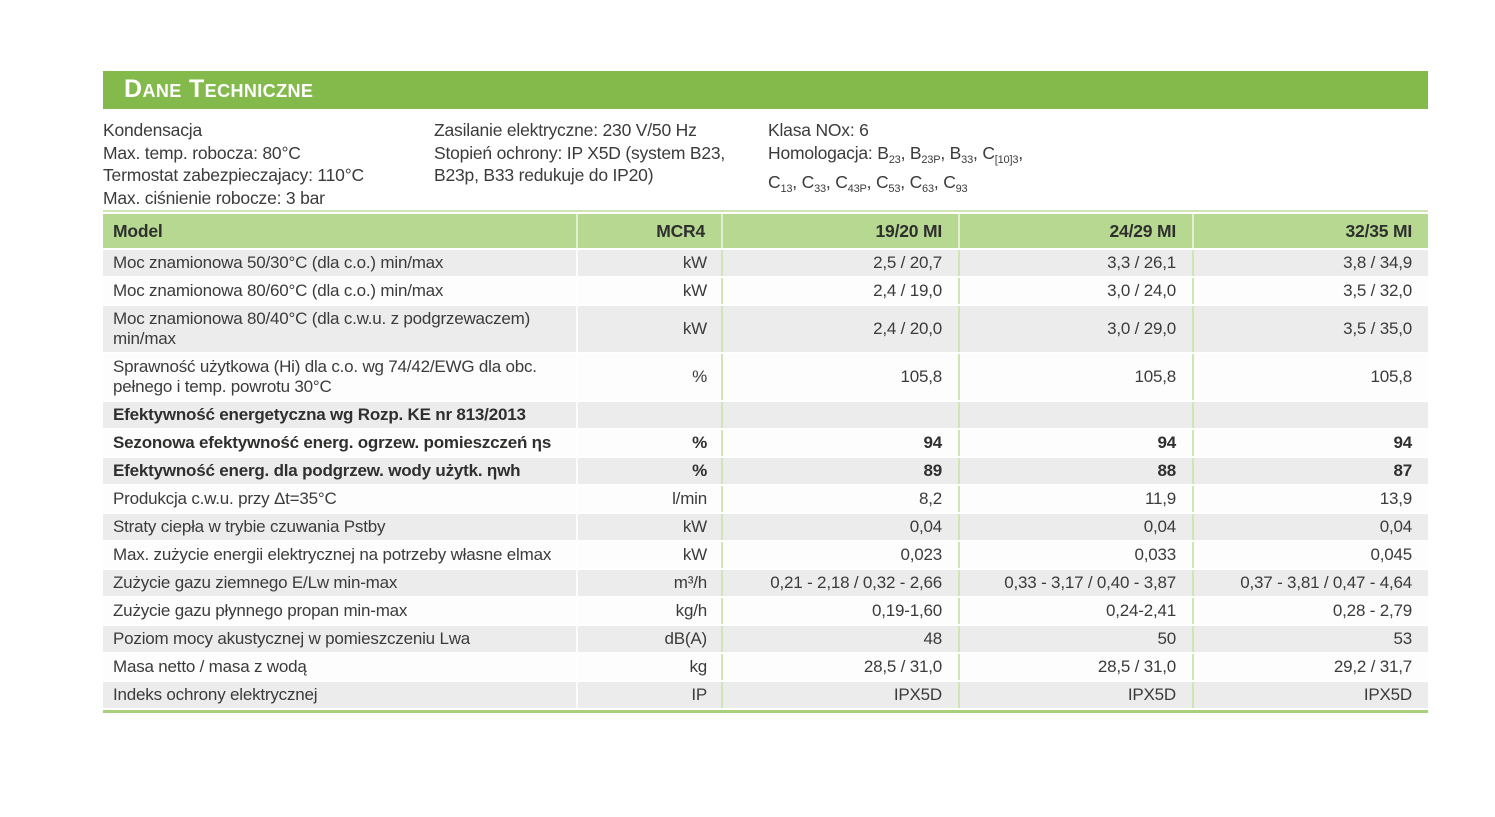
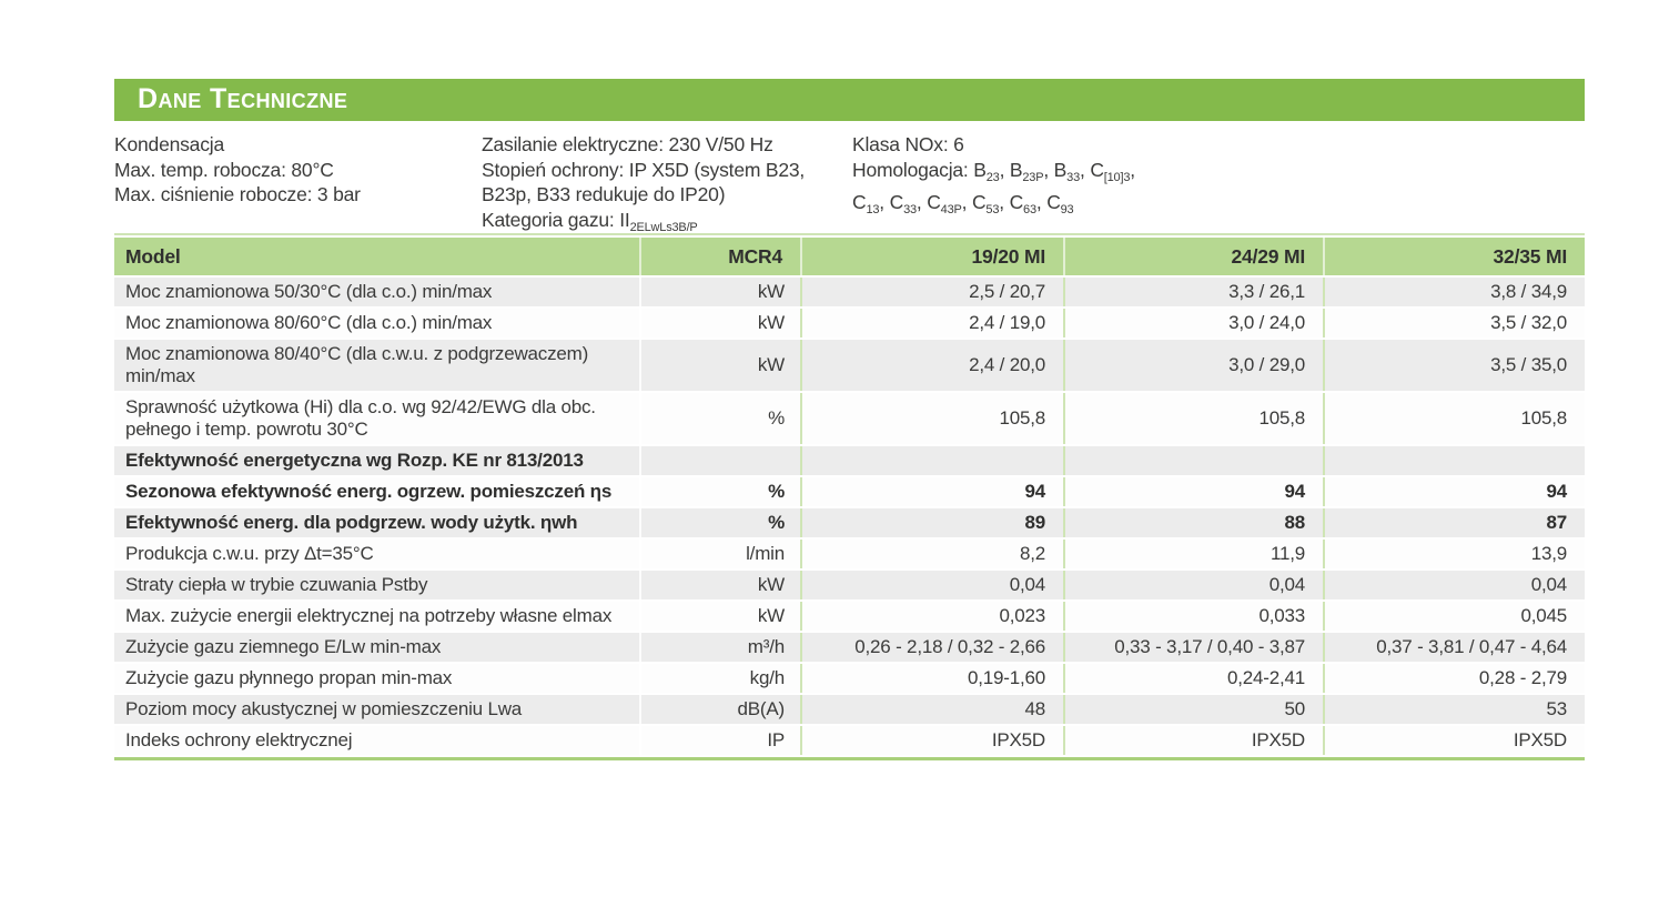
  Dane Techniczne
  Kondensacja
  Max. temp. robocza: 80°C
- Termostat zabezpieczajacy: 110°C
  Max. ciśnienie robocze: 3 bar
  Zasilanie elektryczne: 230 V/50 Hz
  Stopień ochrony: IP X5D (system B23,
  B23p, B33 redukuje do IP20)
+ Kategoria gazu: II2ELwLs3B/P
  Klasa NOx: 6
  Homologacja: B23, B23P, B33, C[10]3,
  C13, C33, C43P, C53, C63, C93
  Model	MCR4	19/20 MI	24/29 MI	32/35 MI
  Moc znamionowa 50/30°C (dla c.o.) min/max	kW	2,5 / 20,7	3,3 / 26,1	3,8 / 34,9
  Moc znamionowa 80/60°C (dla c.o.) min/max	kW	2,4 / 19,0	3,0 / 24,0	3,5 / 32,0
  Moc znamionowa 80/40°C (dla c.w.u. z podgrzewaczem) min/max	kW	2,4 / 20,0	3,0 / 29,0	3,5 / 35,0
- Sprawność użytkowa (Hi) dla c.o. wg 74/42/EWG dla obc. pełnego i temp. powrotu 30°C	%	105,8	105,8	105,8
+ Sprawność użytkowa (Hi) dla c.o. wg 92/42/EWG dla obc. pełnego i temp. powrotu 30°C	%	105,8	105,8	105,8
  Efektywność energetyczna wg Rozp. KE nr 813/2013
  Sezonowa efektywność energ. ogrzew. pomieszczeń ηs	%	94	94	94
  Efektywność energ. dla podgrzew. wody użytk. ηwh	%	89	88	87
  Produkcja c.w.u. przy Δt=35°C	l/min	8,2	11,9	13,9
  Straty ciepła w trybie czuwania Pstby	kW	0,04	0,04	0,04
  Max. zużycie energii elektrycznej na potrzeby własne elmax	kW	0,023	0,033	0,045
- Zużycie gazu ziemnego E/Lw min-max	m³/h	0,21 - 2,18 / 0,32 - 2,66	0,33 - 3,17 / 0,40 - 3,87	0,37 - 3,81 / 0,47 - 4,64
+ Zużycie gazu ziemnego E/Lw min-max	m³/h	0,26 - 2,18 / 0,32 - 2,66	0,33 - 3,17 / 0,40 - 3,87	0,37 - 3,81 / 0,47 - 4,64
  Zużycie gazu płynnego propan min-max	kg/h	0,19-1,60	0,24-2,41	0,28 - 2,79
  Poziom mocy akustycznej w pomieszczeniu Lwa	dB(A)	48	50	53
- Masa netto / masa z wodą	kg	28,5 / 31,0	28,5 / 31,0	29,2 / 31,7
  Indeks ochrony elektrycznej	IP	IPX5D	IPX5D	IPX5D
